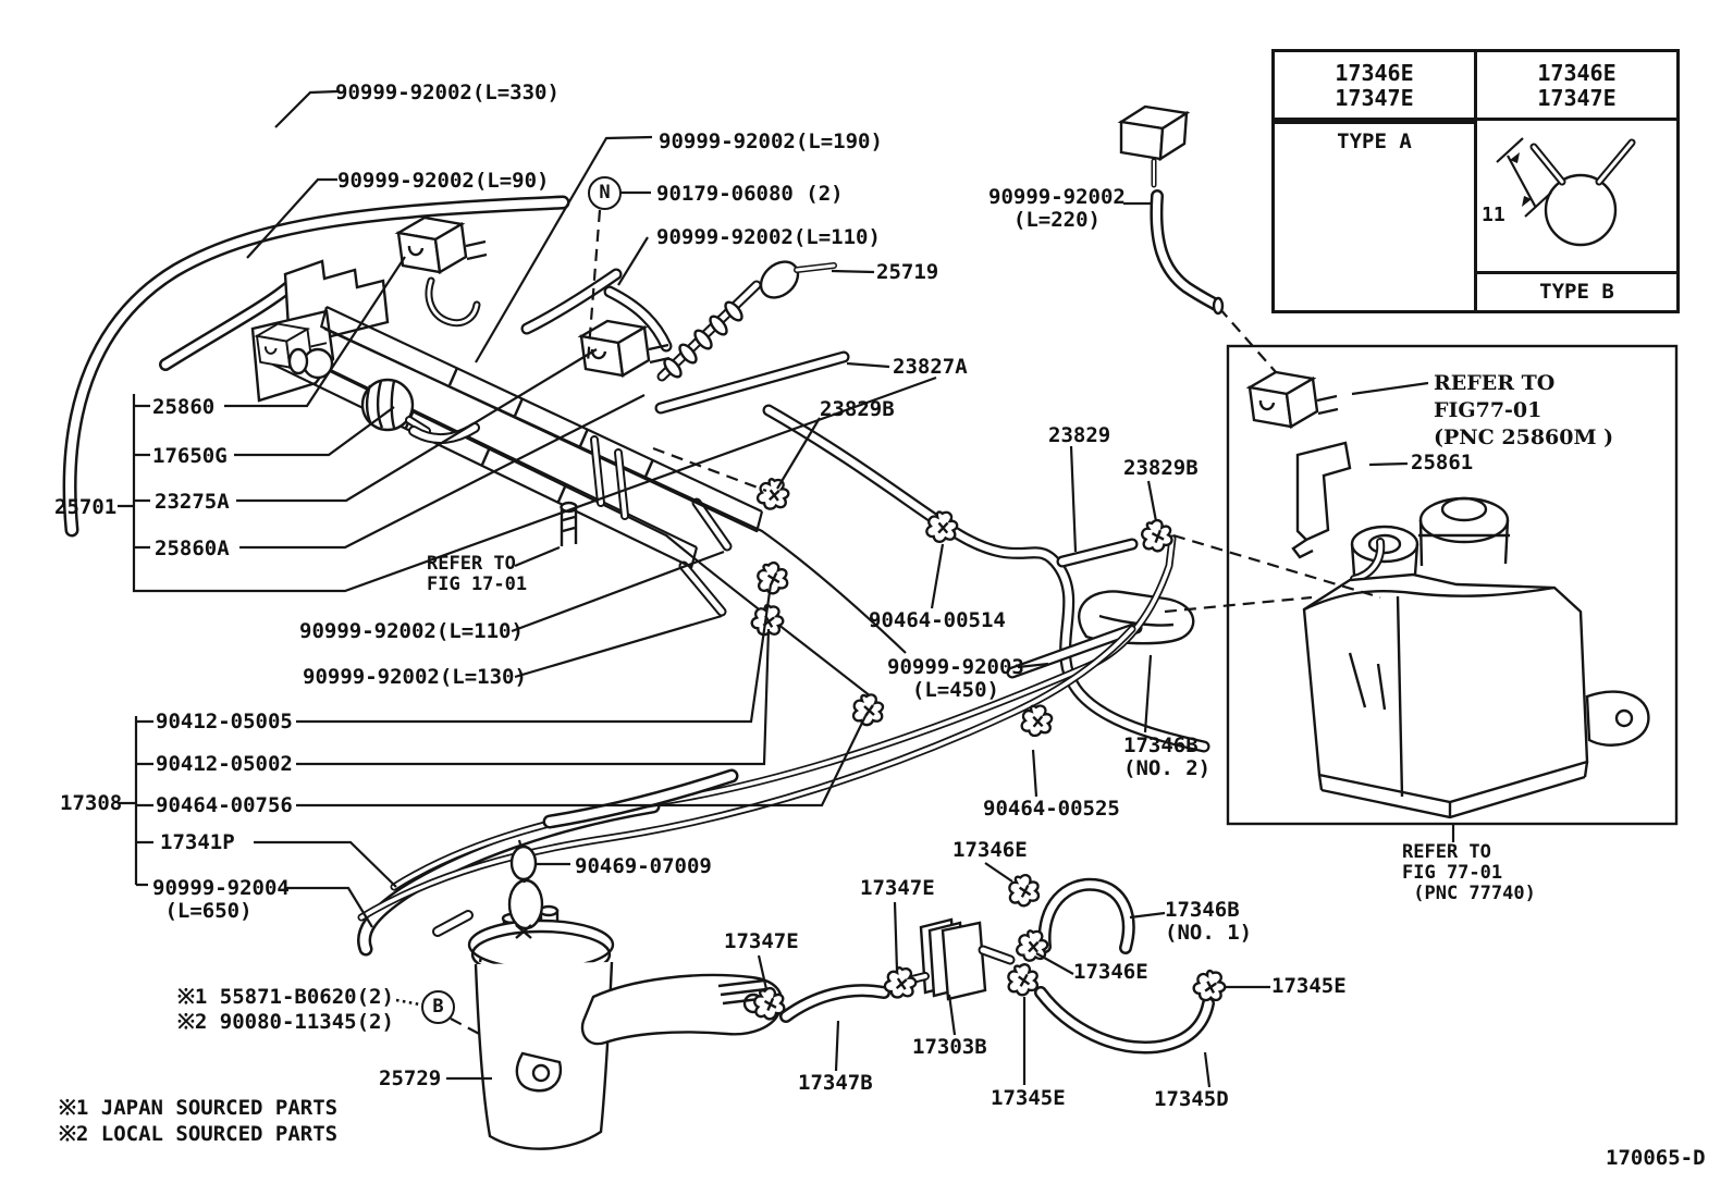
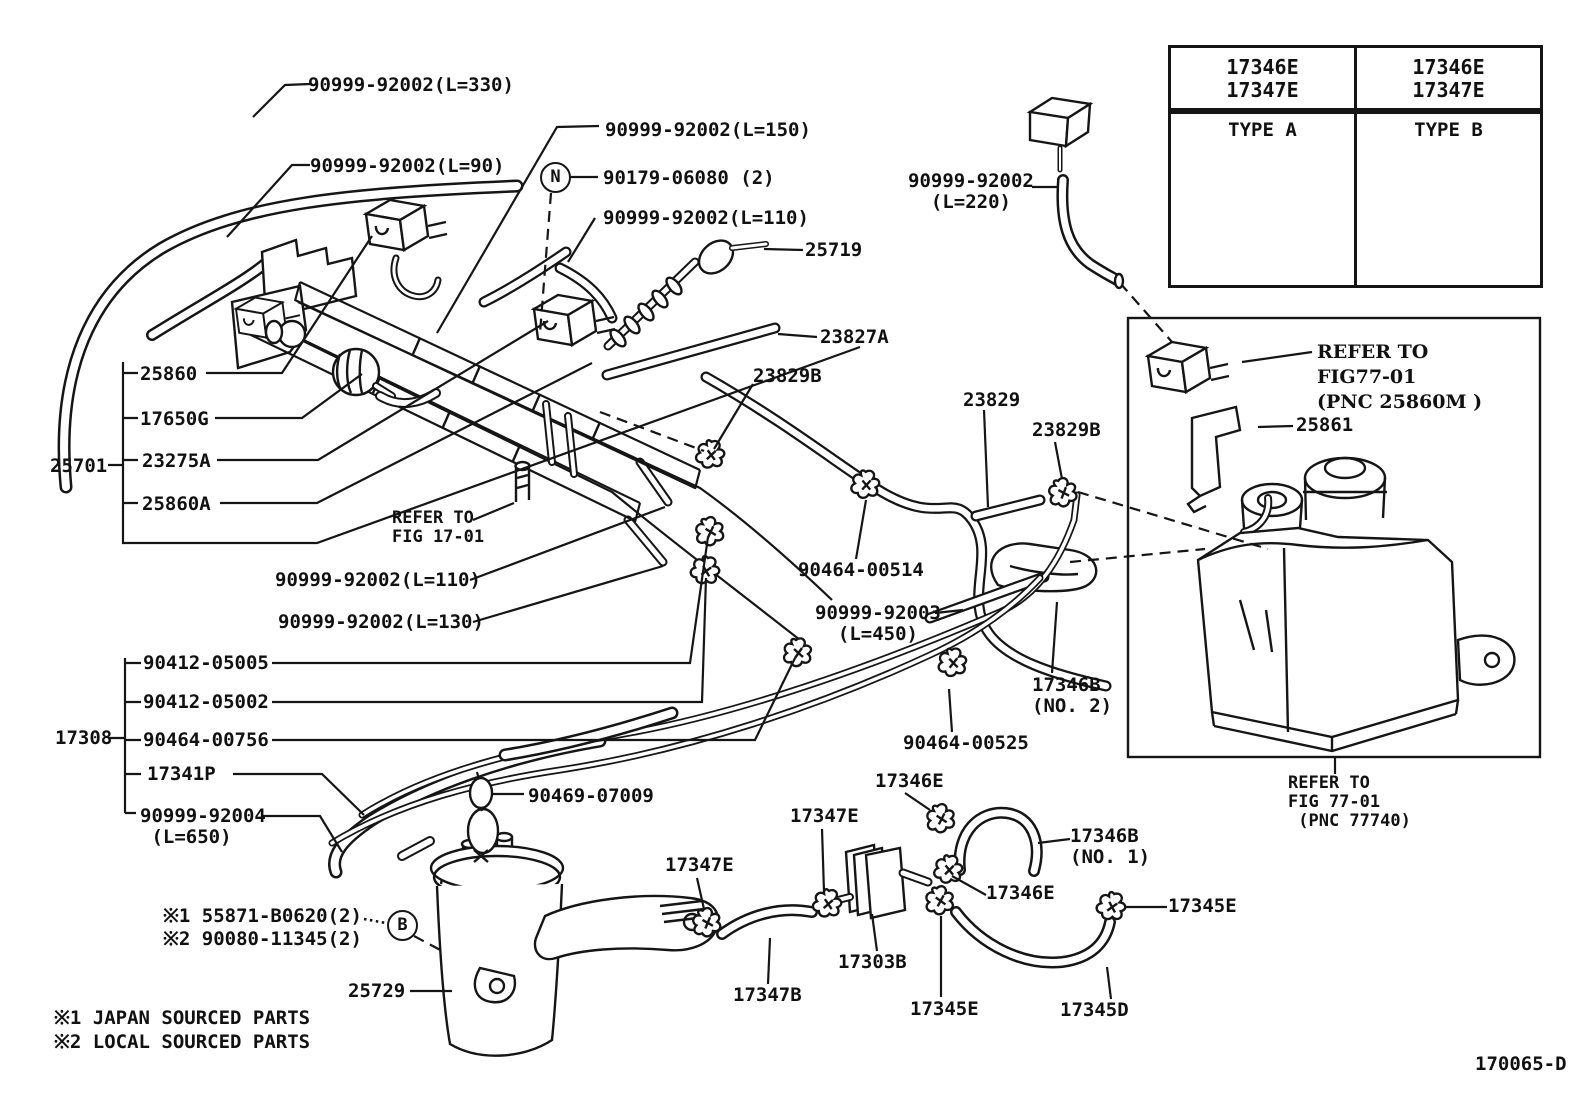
  90999-92002(L=330)
  90999-92002(L=90)
- 90999-92002(L=190)
+ 90999-92002(L=150)
  90179-06080 (2)
  90999-92002(L=110)
  25719
  23827A
  23829B
  25860
  17650G
  23275A
  25701
  25860A
  REFER TO
  FIG 17-01
  90999-92002(L=110)
  90999-92002(L=130)
  90412-05005
  90412-05002
  90464-00756
  17308
  17341P
  90999-92004
  (L=650)
  ※1 55871-B0620(2)
  ※2 90080-11345(2)
  25729
  ※1 JAPAN SOURCED PARTS
  ※2 LOCAL SOURCED PARTS
  90469-07009
  90999-92002
  (L=220)
  23829
  23829B
  90464-00514
  90999-92003
  (L=450)
  17346B
  (NO. 2)
  90464-00525
  17346E
  17347E
  17347E
  17346B
  (NO. 1)
  17346E
  17303B
  17347B
  17345E
  17345D
  17345E
  REFER TO
  FIG77-01
  (PNC 25860M )
  25861
  REFER TO
  FIG 77-01
  (PNC 77740)
  170065-D
  N
  B
  17346E
  17347E
  TYPE A
  17346E
  17347E
- 11
  TYPE B
